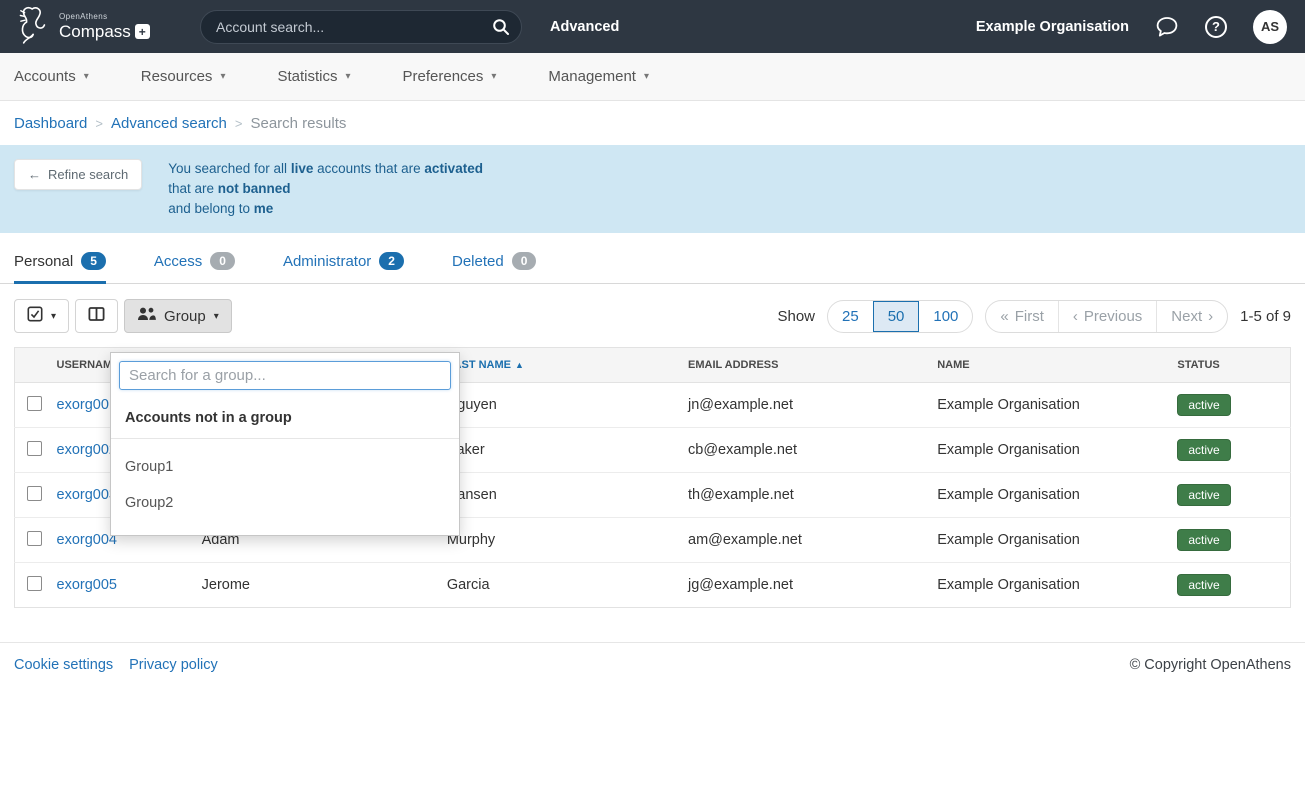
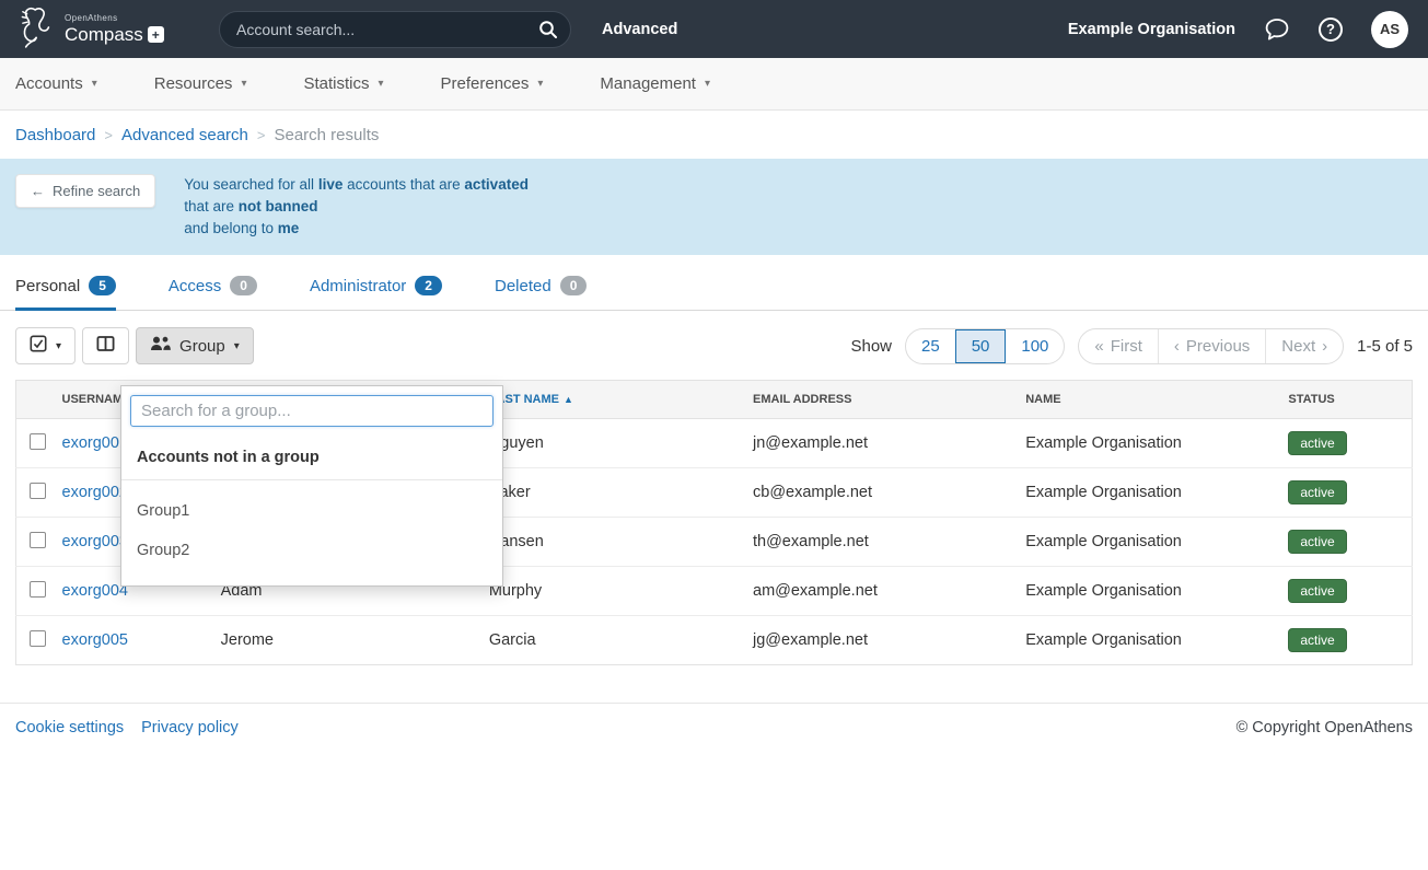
  OpenAthens
  Compass
  +
  Account search...
  Advanced
  Example Organisation
  ?
  AS
  Accounts
  ▾
  Resources
  ▾
  Statistics
  ▾
  Preferences
  ▾
  Management
  ▾
  Dashboard
  >
  Advanced search
  >
  Search results
  ←
  Refine search
  You searched for all live accounts that are activated
  that are not banned
  and belong to me
  Personal
  5
  Access
  0
  Administrator
  2
  Deleted
  0
  ▾
  Group
  ▾
  Show
  25
  50
  100
  «
  First
  ‹
  Previous
  Next
  ›
- 1-5 of 9
+ 1-5 of 5
  	USERNAM		ST NAME ▲	EMAIL ADDRESS	NAME	STATUS
  	exorg00		guyen	jn@example.net	Example Organisation	active
  	exorg00		aker	cb@example.net	Example Organisation	active
  	exorg00		ansen	th@example.net	Example Organisation	active
  	exorg004	Adam	Murphy	am@example.net	Example Organisation	active
  	exorg005	Jerome	Garcia	jg@example.net	Example Organisation	active
  Search for a group...
  Accounts not in a group
  Group1
  Group2
  Cookie settings
  Privacy policy
  © Copyright OpenAthens
